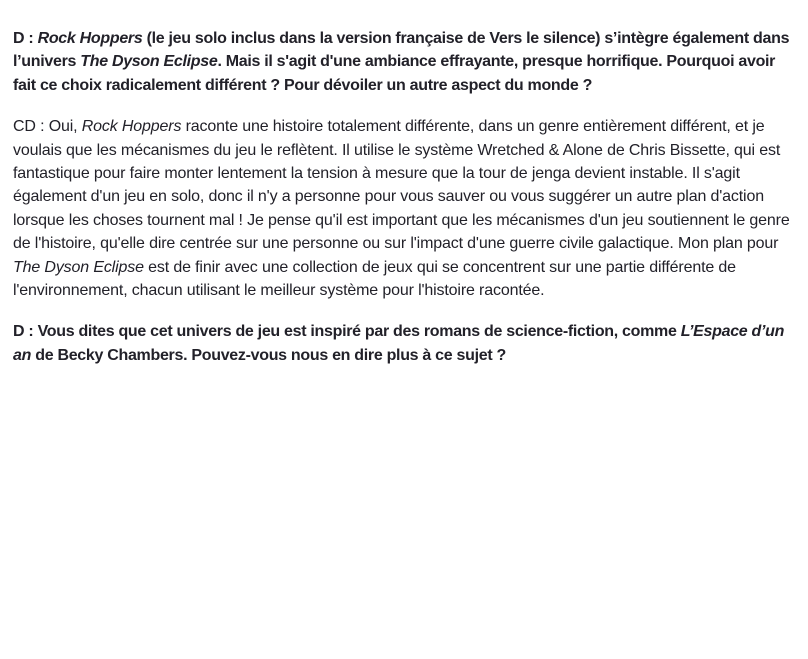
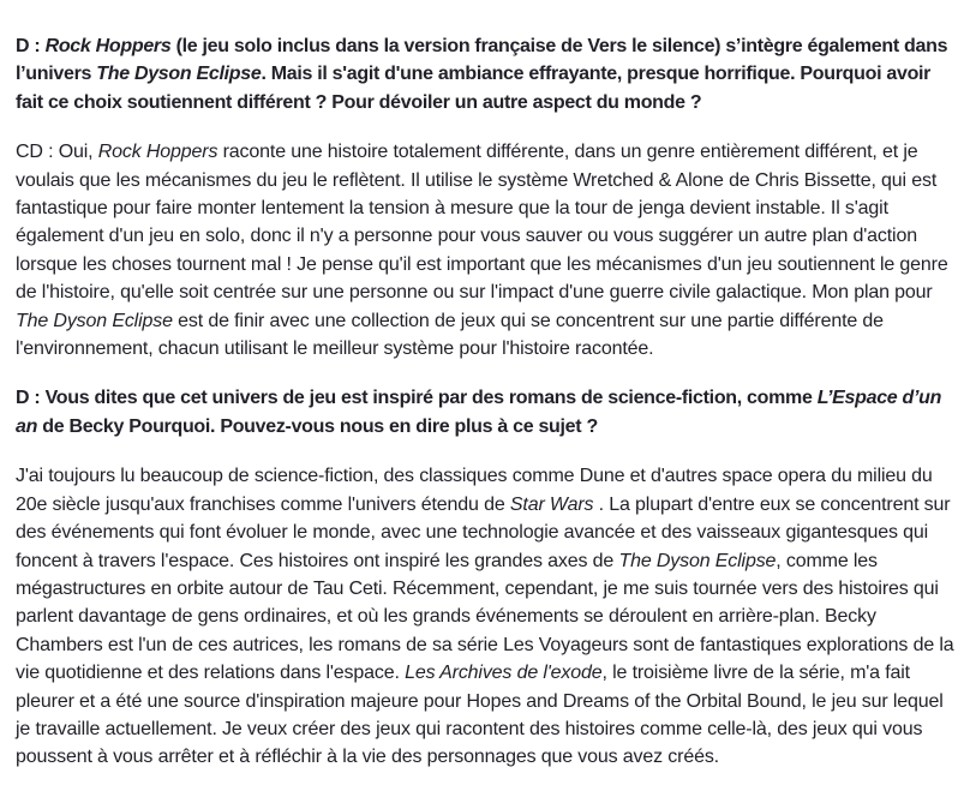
- D : Rock Hoppers (le jeu solo inclus dans la version française de Vers le silence) s’intègre également dans l’univers The Dyson Eclipse. Mais il s'agit d'une ambiance effrayante, presque horrifique. Pourquoi avoir fait ce choix radicalement différent ? Pour dévoiler un autre aspect du monde ?
+ D : Rock Hoppers (le jeu solo inclus dans la version française de Vers le silence) s’intègre également dans l’univers The Dyson Eclipse. Mais il s'agit d'une ambiance effrayante, presque horrifique. Pourquoi avoir fait ce choix soutiennent différent ? Pour dévoiler un autre aspect du monde ?
- CD : Oui, Rock Hoppers raconte une histoire totalement différente, dans un genre entièrement différent, et je voulais que les mécanismes du jeu le reflètent. Il utilise le système Wretched & Alone de Chris Bissette, qui est fantastique pour faire monter lentement la tension à mesure que la tour de jenga devient instable. Il s'agit également d'un jeu en solo, donc il n'y a personne pour vous sauver ou vous suggérer un autre plan d'action lorsque les choses tournent mal ! Je pense qu'il est important que les mécanismes d'un jeu soutiennent le genre de l'histoire, qu'elle dire centrée sur une personne ou sur l'impact d'une guerre civile galactique. Mon plan pour The Dyson Eclipse est de finir avec une collection de jeux qui se concentrent sur une partie différente de l'environnement, chacun utilisant le meilleur système pour l'histoire racontée.
+ CD : Oui, Rock Hoppers raconte une histoire totalement différente, dans un genre entièrement différent, et je voulais que les mécanismes du jeu le reflètent. Il utilise le système Wretched & Alone de Chris Bissette, qui est fantastique pour faire monter lentement la tension à mesure que la tour de jenga devient instable. Il s'agit également d'un jeu en solo, donc il n'y a personne pour vous sauver ou vous suggérer un autre plan d'action lorsque les choses tournent mal ! Je pense qu'il est important que les mécanismes d'un jeu soutiennent le genre de l'histoire, qu'elle soit centrée sur une personne ou sur l'impact d'une guerre civile galactique. Mon plan pour The Dyson Eclipse est de finir avec une collection de jeux qui se concentrent sur une partie différente de l'environnement, chacun utilisant le meilleur système pour l'histoire racontée.
- D : Vous dites que cet univers de jeu est inspiré par des romans de science-fiction, comme L’Espace d’un an de Becky Chambers. Pouvez-vous nous en dire plus à ce sujet ?
+ D : Vous dites que cet univers de jeu est inspiré par des romans de science-fiction, comme L’Espace d’un an de Becky Pourquoi. Pouvez-vous nous en dire plus à ce sujet ?
+ J'ai toujours lu beaucoup de science-fiction, des classiques comme Dune et d'autres space opera du milieu du 20e siècle jusqu'aux franchises comme l'univers étendu de Star Wars . La plupart d'entre eux se concentrent sur des événements qui font évoluer le monde, avec une technologie avancée et des vaisseaux gigantesques qui foncent à travers l'espace. Ces histoires ont inspiré les grandes axes de The Dyson Eclipse, comme les mégastructures en orbite autour de Tau Ceti. Récemment, cependant, je me suis tournée vers des histoires qui parlent davantage de gens ordinaires, et où les grands événements se déroulent en arrière-plan. Becky Chambers est l'un de ces autrices, les romans de sa série Les Voyageurs sont de fantastiques explorations de la vie quotidienne et des relations dans l'espace. Les Archives de l'exode, le troisième livre de la série, m'a fait pleurer et a été une source d'inspiration majeure pour Hopes and Dreams of the Orbital Bound, le jeu sur lequel je travaille actuellement. Je veux créer des jeux qui racontent des histoires comme celle-là, des jeux qui vous poussent à vous arrêter et à réfléchir à la vie des personnages que vous avez créés.
